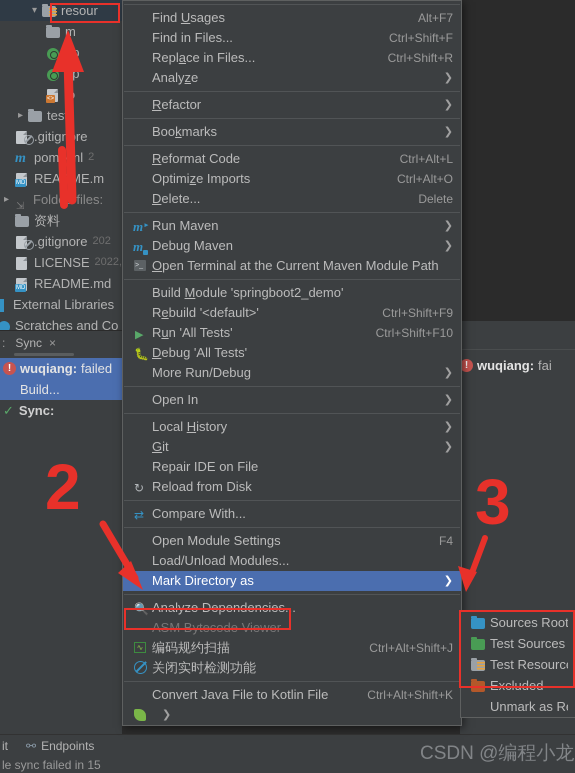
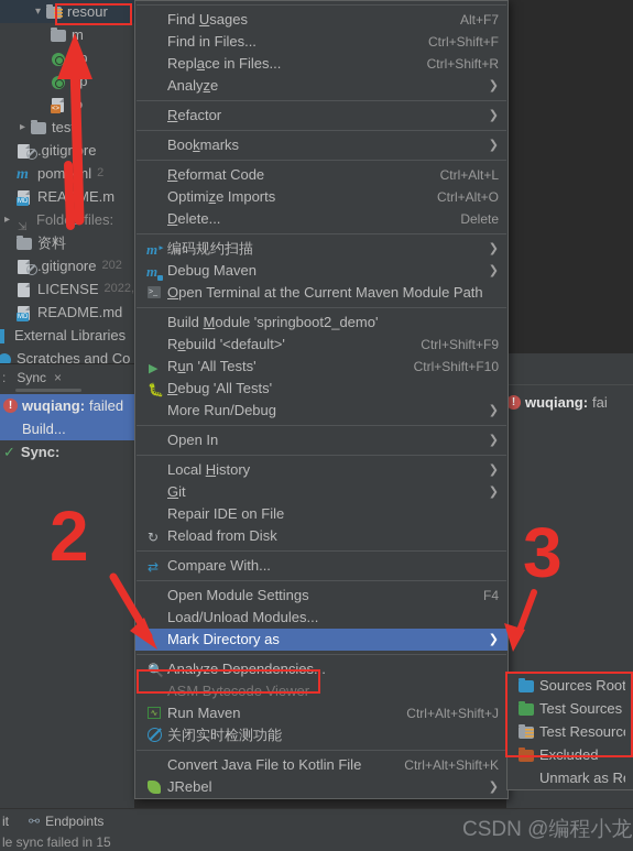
  !
  wuqiang:
  fai
  ▾
  resour
  m
  ▸
  tes
  .gitignre
  m
  2
  REAE.m
  ▸
  ⇲
  Fold files:
  资料
  .gitignore
  202
  LICENSE
  2022,
  README.md
  External Libraries
  Scratches and Co
  :
  Sync
  ×
  !
  wuqiang:
  failed
  Build...
  ✓
  Sync:
  it
  ⚯
  Endpoints
  le sync failed in 15
  Find Usages
  Alt+F7
  Find in Files...
  Ctrl+Shift+F
  Replace in Files...
  Ctrl+Shift+R
  Analyze
  ❯
  Refactor
  ❯
  Bookmarks
  ❯
  Reformat Code
  Ctrl+Alt+L
  Optimize Imports
  Ctrl+Alt+O
  Delete...
  Delete
  m
- Run Maven
+ 编码规约扫描
  ❯
  m
  Debug Maven
  ❯
  Open Terminal at the Current Maven Module Path
  Build Module 'springboot2_demo'
  Rebuild '<default>'
  Ctrl+Shift+F9
  ▶
  Run 'All Tests'
  Ctrl+Shift+F10
  🐛
  Debug 'All Tests'
  More Run/Debug
  ❯
  Open In
  ❯
  Local History
  ❯
  Git
  ❯
  Repair IDE on File
  ↻
  Reload from Disk
  ⇄
  Compare With...
  Open Module Settings
  F4
  Load/Unload Modules...
  Mark Directory as
  ❯
  🔍
  Analyze Dependencies...
  ASM Bytecode Viewer
  ∿
- 编码规约扫描
+ Run Maven
  Ctrl+Alt+Shift+J
  关闭实时检测功能
  Convert Java File to Kotlin File
  Ctrl+Alt+Shift+K
+ JRebel
  ❯
  Sources Root
  Test Sources
  Test Resourc
  Excluded
  Unmark as R
  2
  3
  CSDN @编程小龙
